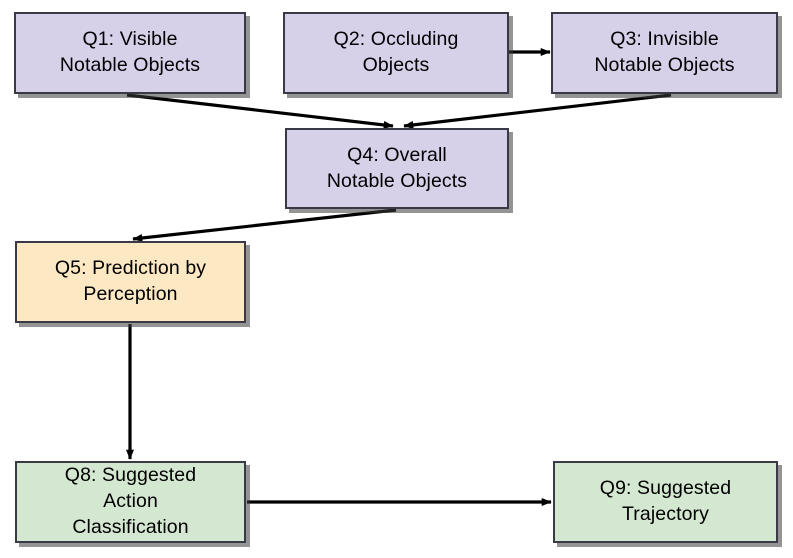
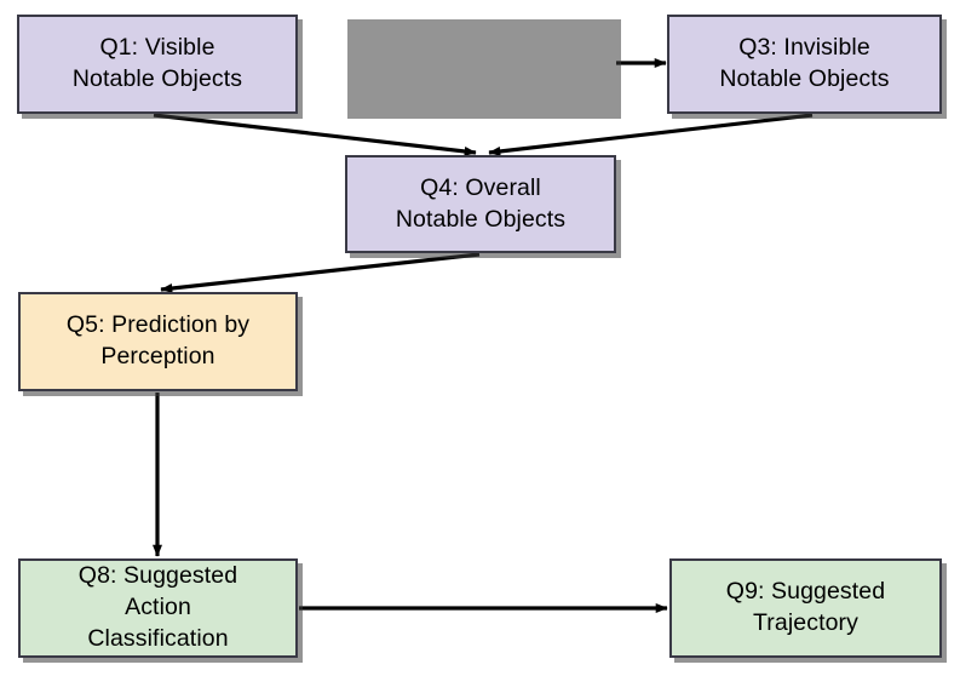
  Q1: Visible
  Notable Objects
- Q2: Occluding
- Objects
  Q3: Invisible
  Notable Objects
  Q4: Overall
  Notable Objects
  Q5: Prediction by
  Perception
  Q8: Suggested
  Action
  Classification
  Q9: Suggested
  Trajectory
